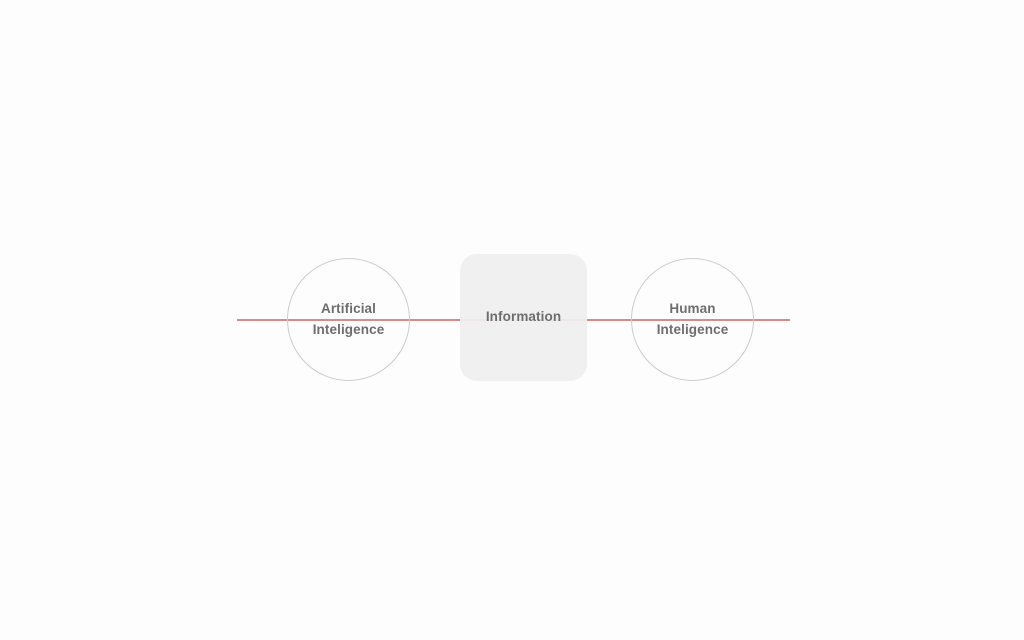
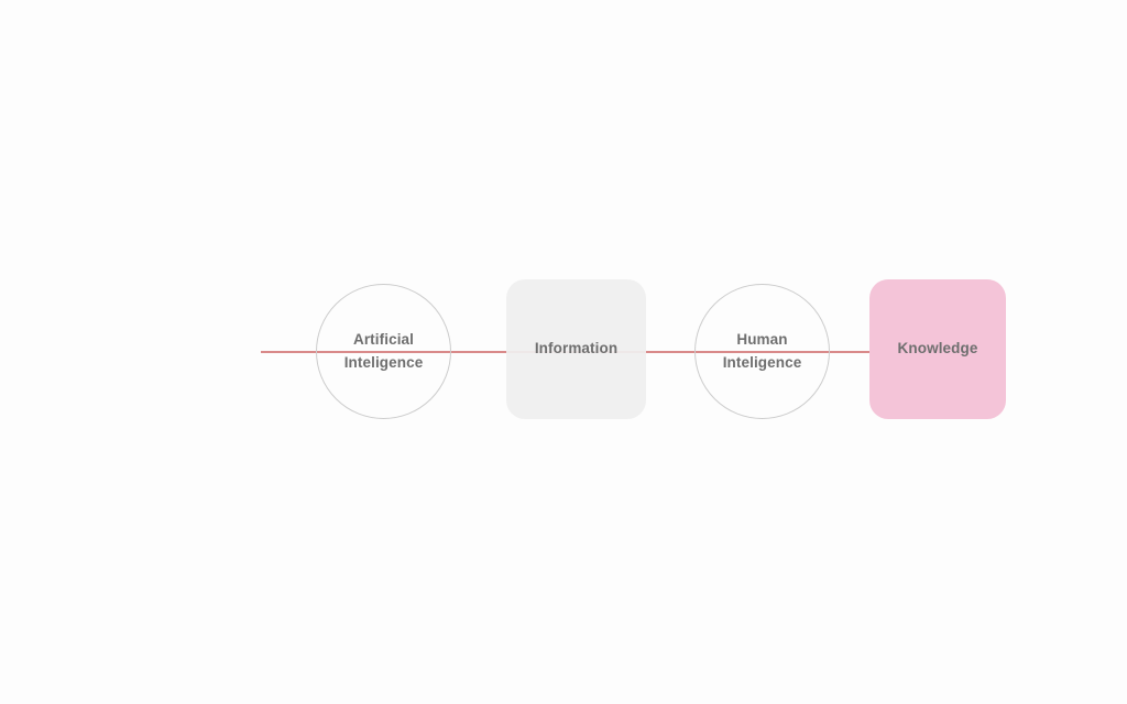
  Artificial
  Inteligence
  Information
  Human
  Inteligence
+ Knowledge
